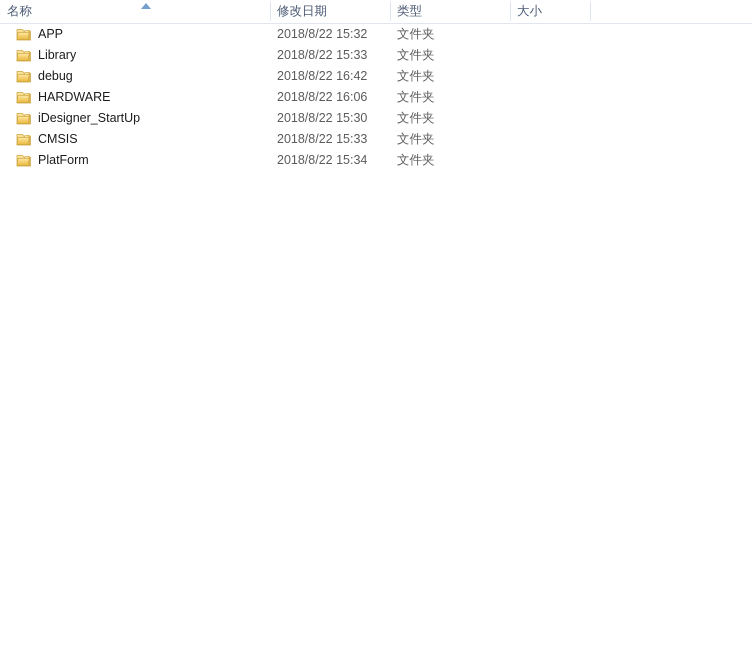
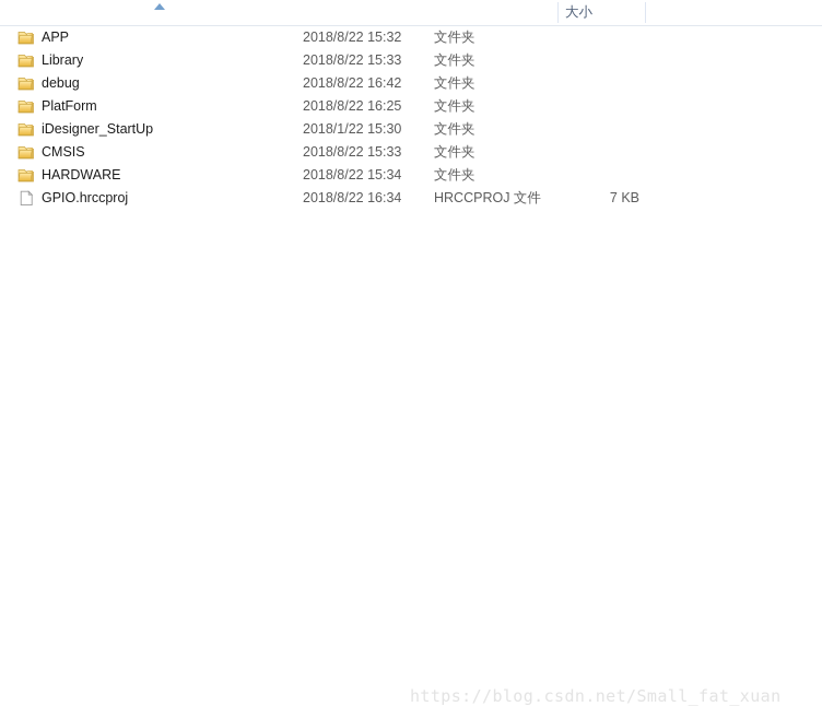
- 名称
- 修改日期
- 类型
  大小
  APP
  2018/8/22 15:32
  文件夹
  Library
  2018/8/22 15:33
  文件夹
  debug
  2018/8/22 16:42
  文件夹
- HARDWARE
+ PlatForm
- 2018/8/22 16:06
+ 2018/8/22 16:25
  文件夹
  iDesigner_StartUp
- 2018/8/22 15:30
+ 2018/1/22 15:30
  文件夹
  CMSIS
  2018/8/22 15:33
  文件夹
- PlatForm
+ HARDWARE
  2018/8/22 15:34
  文件夹
+ GPIO.hrccproj
+ 2018/8/22 16:34
+ HRCCPROJ 文件
+ 7 KB
+ https://blog.csdn.net/Small_fat_xuan
